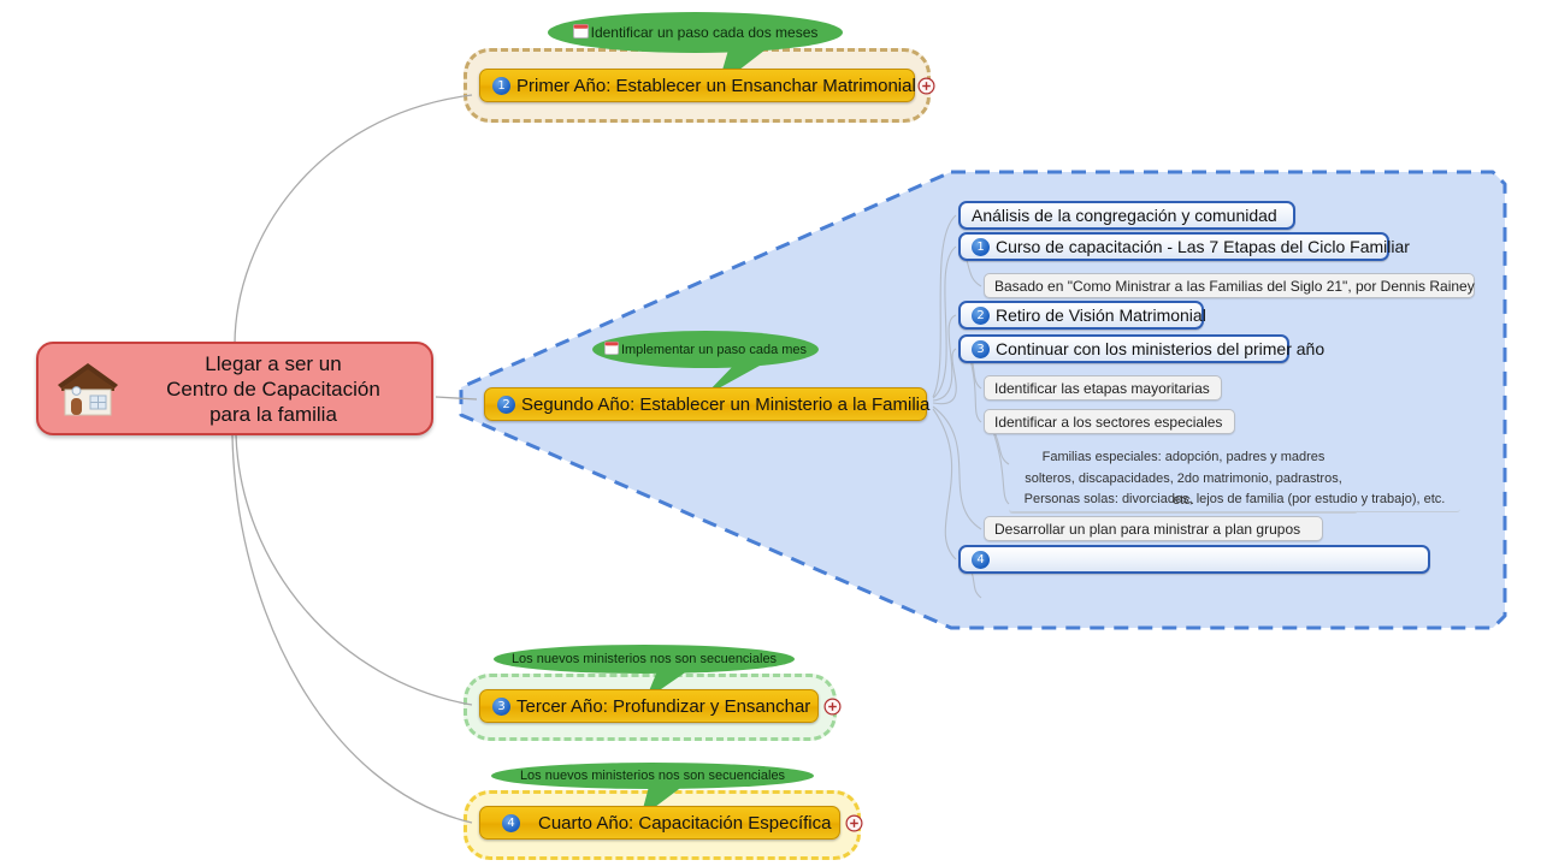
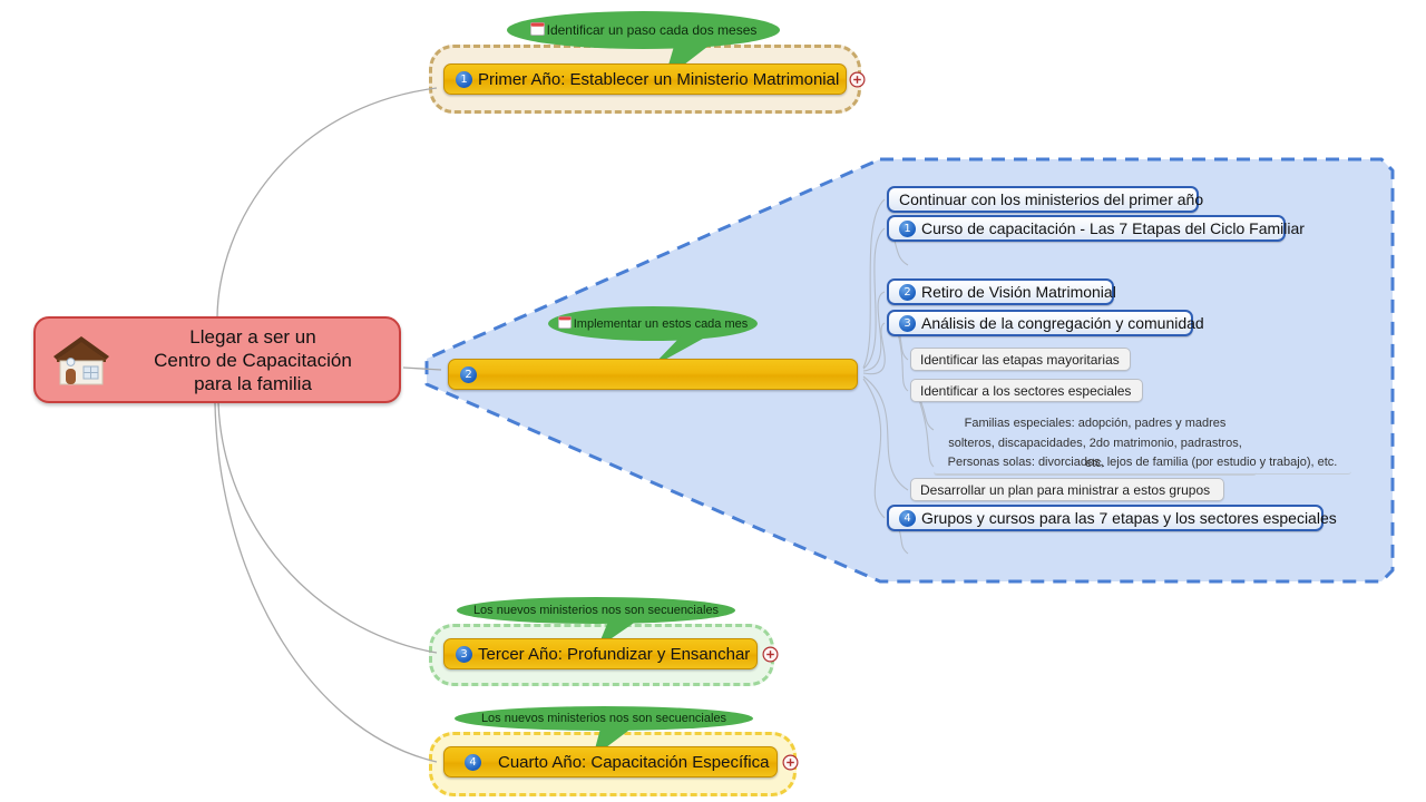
  Llegar a ser un
  Centro de Capacitación
  para la familia
  Identificar un paso cada dos meses
- Implementar un paso cada mes
+ Implementar un estos cada mes
  Los nuevos ministerios nos son secuenciales
  Los nuevos ministerios nos son secuenciales
  1
- Primer Año: Establecer un Ensanchar Matrimonial
+ Primer Año: Establecer un Ministerio Matrimonial
  2
- Segundo Año: Establecer un Ministerio a la Familia
  3
  Tercer Año: Profundizar y Ensanchar
  4
  Cuarto Año: Capacitación Específica
- Análisis de la congregación y comunidad
+ Continuar con los ministerios del primer año
  1
  Curso de capacitación - Las 7 Etapas del Ciclo Familiar
- Basado en "Como Ministrar a las Familias del Siglo 21", por Dennis Rainey
  2
  Retiro de Visión Matrimonial
  3
- Continuar con los ministerios del primer año
+ Análisis de la congregación y comunidad
  Identificar las etapas mayoritarias
  Identificar a los sectores especiales
  Familias especiales: adopción, padres y madres solteros, discapacidades, 2do matrimonio, padrastros, etc.
  Personas solas: divorciados, lejos de familia (por estudio y trabajo), etc.
- Desarrollar un plan para ministrar a plan grupos
+ Desarrollar un plan para ministrar a estos grupos
  4
+ Grupos y cursos para las 7 etapas y los sectores especiales
